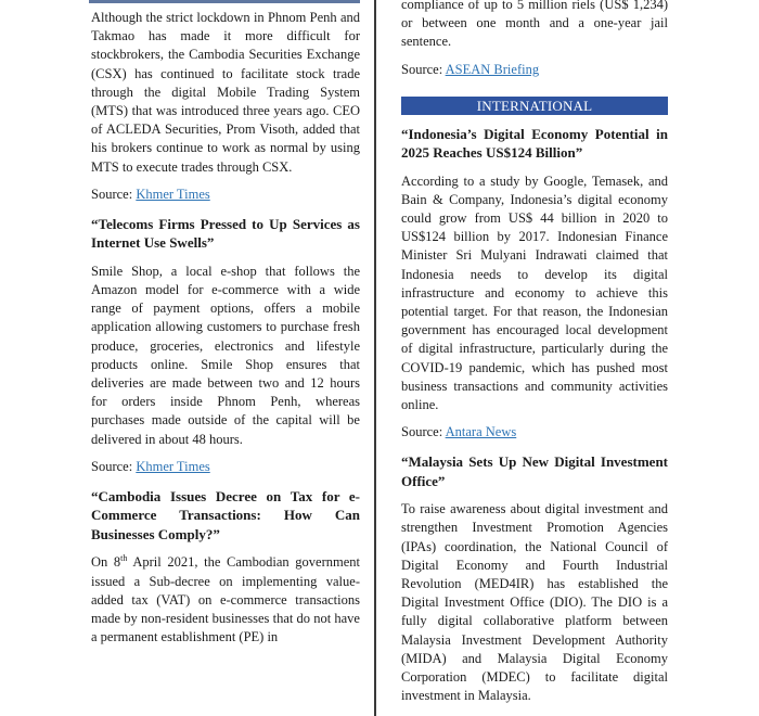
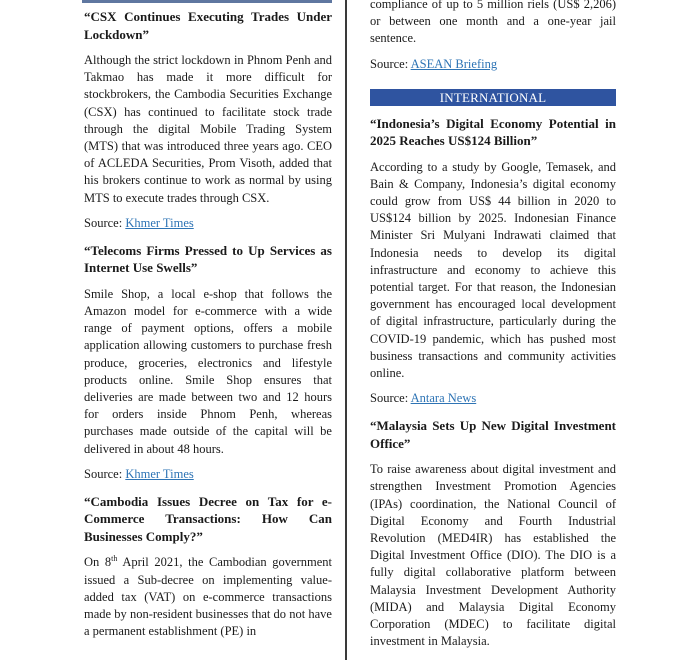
+ “CSX Continues Executing Trades Under Lockdown”
  Although the strict lockdown in Phnom Penh and Takmao has made it more difficult for stockbrokers, the Cambodia Securities Exchange (CSX) has continued to facilitate stock trade through the digital Mobile Trading System (MTS) that was introduced three years ago. CEO of ACLEDA Securities, Prom Visoth, added that his brokers continue to work as normal by using MTS to execute trades through CSX.
  Source: Khmer Times
  “Telecoms Firms Pressed to Up Services as Internet Use Swells”
  Smile Shop, a local e-shop that follows the Amazon model for e-commerce with a wide range of payment options, offers a mobile application allowing customers to purchase fresh produce, groceries, electronics and lifestyle products online. Smile Shop ensures that deliveries are made between two and 12 hours for orders inside Phnom Penh, whereas purchases made outside of the capital will be delivered in about 48 hours.
  Source: Khmer Times
  “Cambodia Issues Decree on Tax for e-Commerce Transactions: How Can Businesses Comply?”
  On 8th April 2021, the Cambodian government issued a Sub-decree on implementing value-added tax (VAT) on e-commerce transactions made by non-resident businesses that do not have a permanent establishment (PE) in
- compliance of up to 5 million riels (US$ 1,234) or between one month and a one-year jail sentence.
+ compliance of up to 5 million riels (US$ 2,206) or between one month and a one-year jail sentence.
  Source: ASEAN Briefing
  INTERNATIONAL
  “Indonesia’s Digital Economy Potential in 2025 Reaches US$124 Billion”
- According to a study by Google, Temasek, and Bain & Company, Indonesia’s digital economy could grow from US$ 44 billion in 2020 to US$124 billion by 2017. Indonesian Finance Minister Sri Mulyani Indrawati claimed that Indonesia needs to develop its digital infrastructure and economy to achieve this potential target. For that reason, the Indonesian government has encouraged local development of digital infrastructure, particularly during the COVID-19 pandemic, which has pushed most business transactions and community activities online.
+ According to a study by Google, Temasek, and Bain & Company, Indonesia’s digital economy could grow from US$ 44 billion in 2020 to US$124 billion by 2025. Indonesian Finance Minister Sri Mulyani Indrawati claimed that Indonesia needs to develop its digital infrastructure and economy to achieve this potential target. For that reason, the Indonesian government has encouraged local development of digital infrastructure, particularly during the COVID-19 pandemic, which has pushed most business transactions and community activities online.
  Source: Antara News
  “Malaysia Sets Up New Digital Investment Office”
  To raise awareness about digital investment and strengthen Investment Promotion Agencies (IPAs) coordination, the National Council of Digital Economy and Fourth Industrial Revolution (MED4IR) has established the Digital Investment Office (DIO). The DIO is a fully digital collaborative platform between Malaysia Investment Development Authority (MIDA) and Malaysia Digital Economy Corporation (MDEC) to facilitate digital investment in Malaysia.
